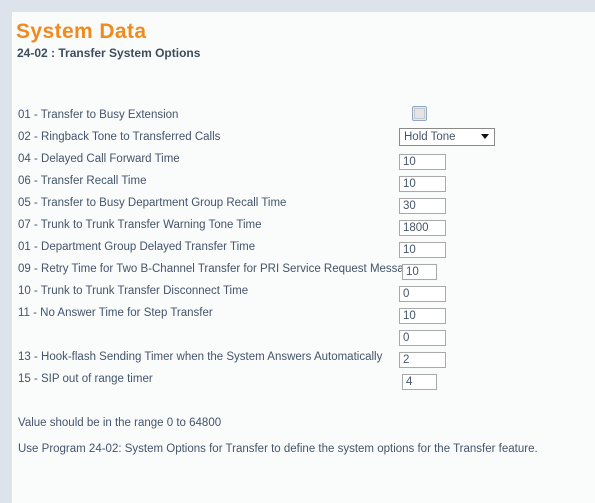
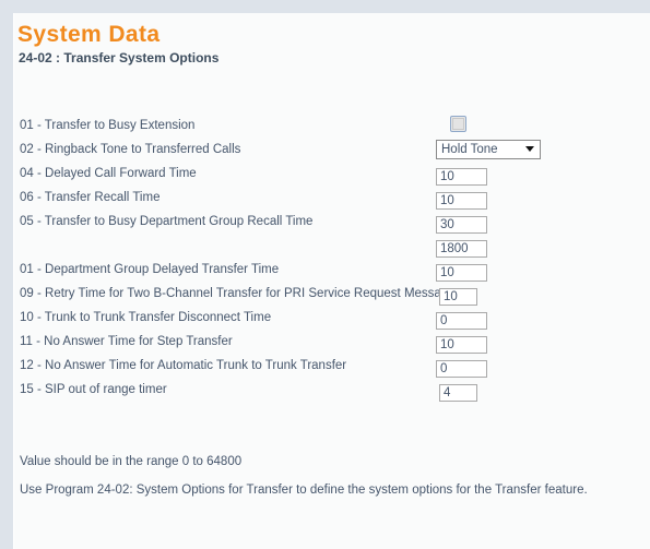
  System Data
  24-02 : Transfer System Options
  01 - Transfer to Busy Extension
  02 - Ringback Tone to Transferred Calls
  Hold Tone
  04 - Delayed Call Forward Time
  10
  06 - Transfer Recall Time
  10
  05 - Transfer to Busy Department Group Recall Time
  30
- 07 - Trunk to Trunk Transfer Warning Tone Time
  1800
  01 - Department Group Delayed Transfer Time
  10
  09 - Retry Time for Two B-Channel Transfer for PRI Service Request Messa
  10
  10 - Trunk to Trunk Transfer Disconnect Time
  0
  11 - No Answer Time for Step Transfer
  10
+ 12 - No Answer Time for Automatic Trunk to Trunk Transfer
  0
- 13 - Hook-flash Sending Timer when the System Answers Automatically
- 2
  15 - SIP out of range timer
  4
  Value should be in the range 0 to 64800
  Use Program 24-02: System Options for Transfer to define the system options for the Transfer feature.
